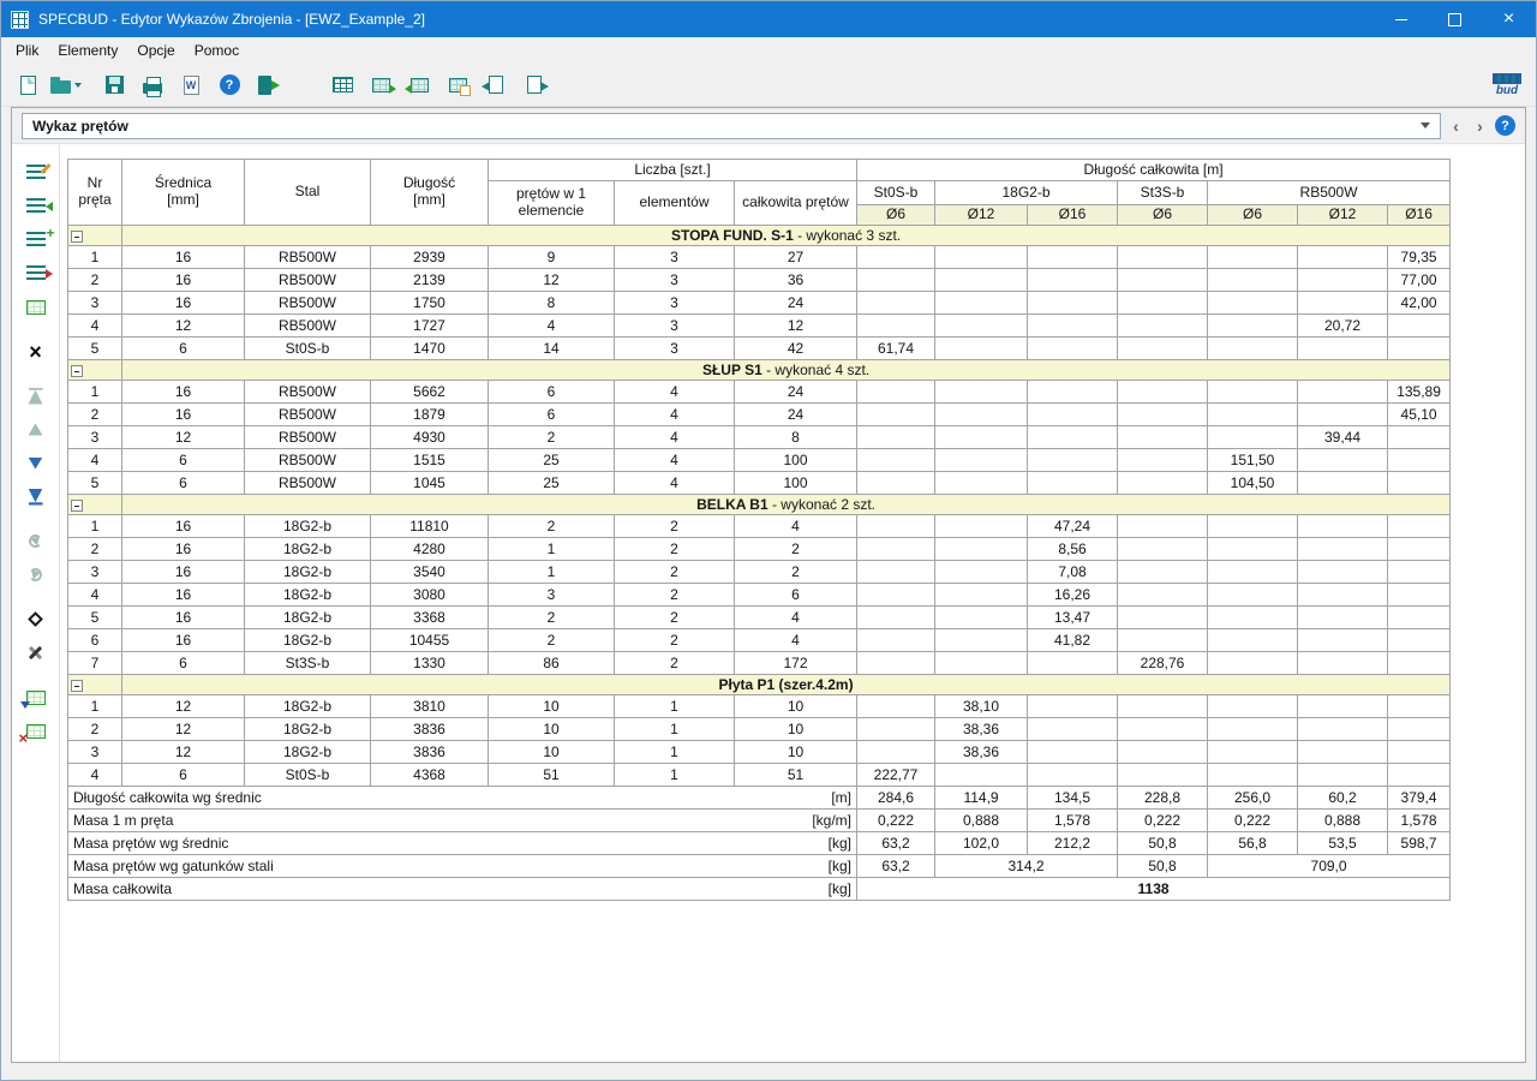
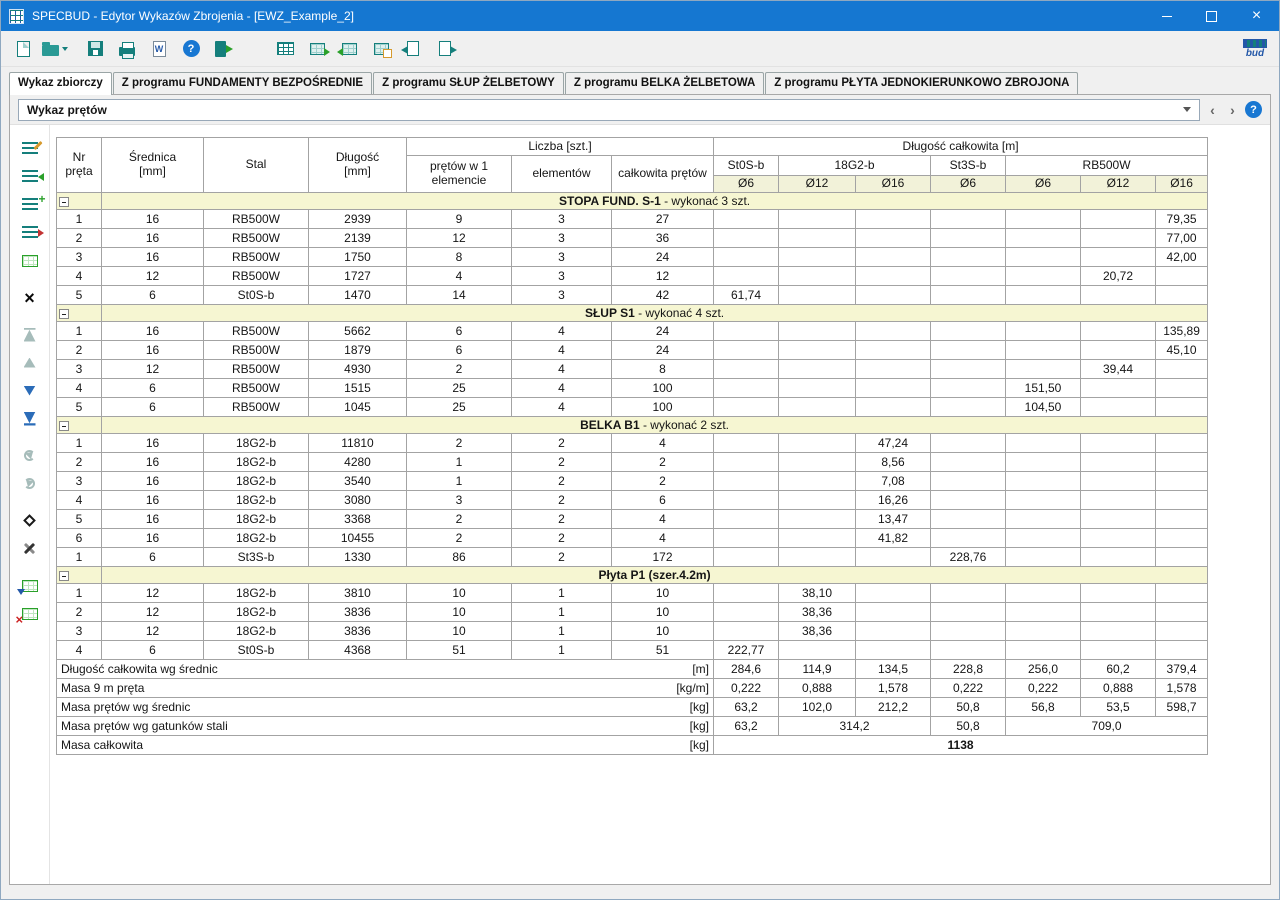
  SPECBUD - Edytor Wykazów Zbrojenia - [EWZ_Example_2]
- Plik
- Elementy
- Opcje
- Pomoc
  bud
+ Wykaz zbiorczy
+ Z programu FUNDAMENTY BEZPOŚREDNIE
+ Z programu SŁUP ŻELBETOWY
+ Z programu BELKA ŻELBETOWA
+ Z programu PŁYTA JEDNOKIERUNKOWO ZBROJONA
  Wykaz prętów
  Nr pręta	Średnica [mm]	Stal	Długość [mm]	Liczba [szt.]	Długość całkowita [m]
  prętów w 1 elemencie	elementów	całkowita prętów	St0S-b	18G2-b	St3S-b	RB500W
  Ø6	Ø12	Ø16	Ø6	Ø6	Ø12	Ø16
  	STOPA FUND. S-1 - wykonać 3 szt.
  1	16	RB500W	2939	9	3	27							79,35
  2	16	RB500W	2139	12	3	36							77,00
  3	16	RB500W	1750	8	3	24							42,00
  4	12	RB500W	1727	4	3	12						20,72
  5	6	St0S-b	1470	14	3	42	61,74
  	SŁUP S1 - wykonać 4 szt.
  1	16	RB500W	5662	6	4	24							135,89
  2	16	RB500W	1879	6	4	24							45,10
  3	12	RB500W	4930	2	4	8						39,44
  4	6	RB500W	1515	25	4	100					151,50
  5	6	RB500W	1045	25	4	100					104,50
  	BELKA B1 - wykonać 2 szt.
  1	16	18G2-b	11810	2	2	4			47,24
  2	16	18G2-b	4280	1	2	2			8,56
  3	16	18G2-b	3540	1	2	2			7,08
  4	16	18G2-b	3080	3	2	6			16,26
  5	16	18G2-b	3368	2	2	4			13,47
  6	16	18G2-b	10455	2	2	4			41,82
- 7	6	St3S-b	1330	86	2	172				228,76
+ 1	6	St3S-b	1330	86	2	172				228,76
  	Płyta P1 (szer.4.2m)
  1	12	18G2-b	3810	10	1	10		38,10
  2	12	18G2-b	3836	10	1	10		38,36
  3	12	18G2-b	3836	10	1	10		38,36
  4	6	St0S-b	4368	51	1	51	222,77
  Długość całkowita wg średnic [m]	284,6	114,9	134,5	228,8	256,0	60,2	379,4
- Masa 1 m pręta [kg/m]	0,222	0,888	1,578	0,222	0,222	0,888	1,578
+ Masa 9 m pręta [kg/m]	0,222	0,888	1,578	0,222	0,222	0,888	1,578
  Masa prętów wg średnic [kg]	63,2	102,0	212,2	50,8	56,8	53,5	598,7
  Masa prętów wg gatunków stali [kg]	63,2	314,2	50,8	709,0
  Masa całkowita [kg]	1138
